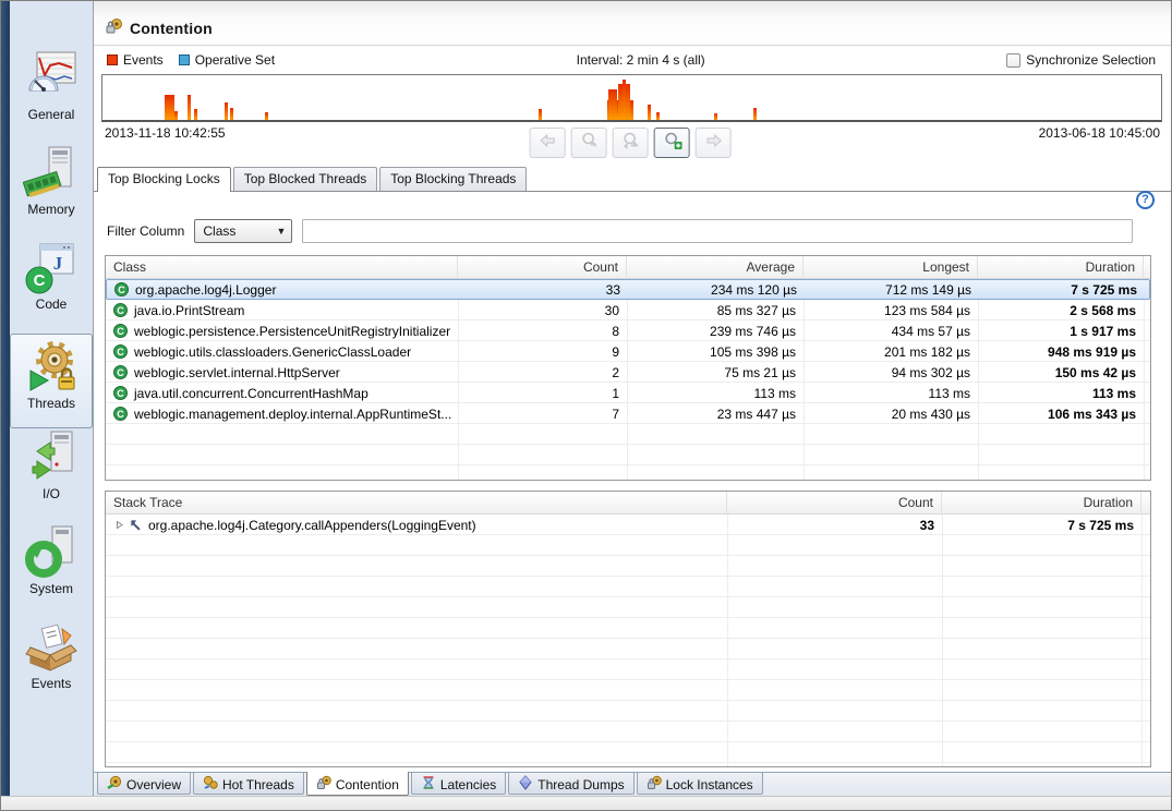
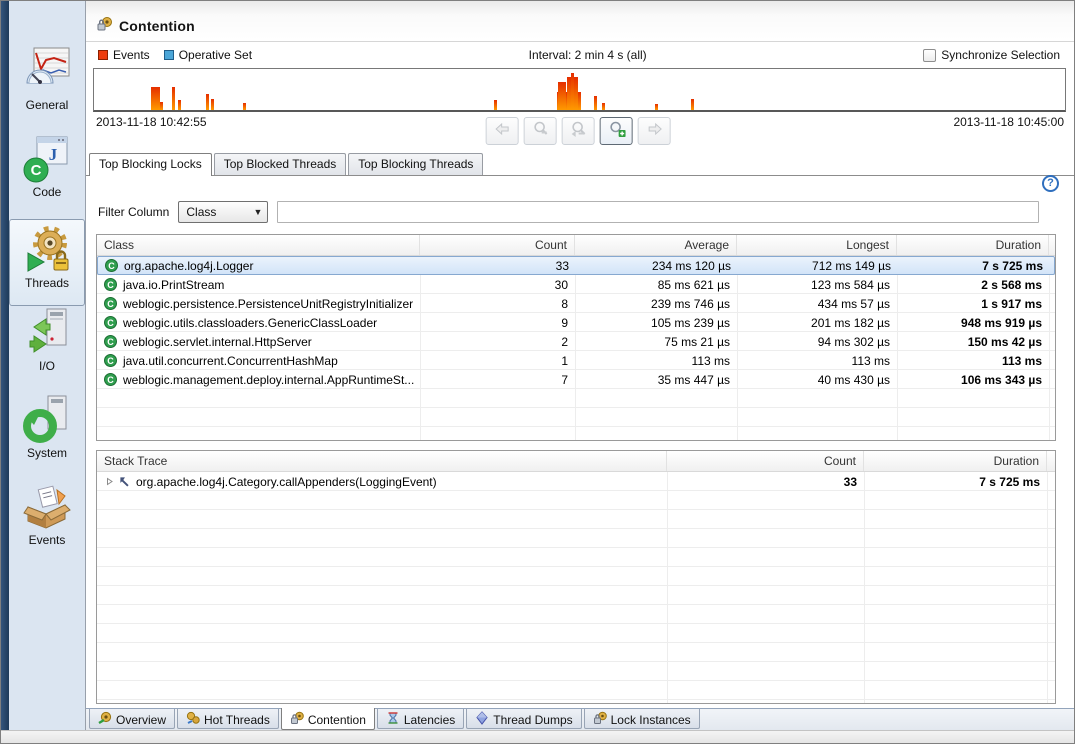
  General
- Memory
  J
  C
  Code
  Threads
  I/O
  System
  Events
  Contention
  Events
  Operative Set
  Interval: 2 min 4 s (all)
  Synchronize Selection
  2013-11-18 10:42:55
- 2013-06-18 10:45:00
+ 2013-11-18 10:45:00
  Top Blocking Locks
  Top Blocked Threads
  Top Blocking Threads
  ?
  Filter Column
  Class
  ▼
  Class
  Count
  Average
  Longest
  Duration
  C
  org.apache.log4j.Logger
  33
  234 ms 120 µs
  712 ms 149 µs
  7 s 725 ms
  C
  java.io.PrintStream
  30
- 85 ms 327 µs
+ 85 ms 621 µs
  123 ms 584 µs
  2 s 568 ms
  C
  weblogic.persistence.PersistenceUnitRegistryInitializer
  8
  239 ms 746 µs
  434 ms 57 µs
  1 s 917 ms
  C
  weblogic.utils.classloaders.GenericClassLoader
  9
- 105 ms 398 µs
+ 105 ms 239 µs
  201 ms 182 µs
  948 ms 919 µs
  C
  weblogic.servlet.internal.HttpServer
  2
  75 ms 21 µs
  94 ms 302 µs
  150 ms 42 µs
  C
  java.util.concurrent.ConcurrentHashMap
  1
  113 ms
  113 ms
  113 ms
  C
  weblogic.management.deploy.internal.AppRuntimeSt...
  7
- 23 ms 447 µs
+ 35 ms 447 µs
- 20 ms 430 µs
+ 40 ms 430 µs
  106 ms 343 µs
  Stack Trace
  Count
  Duration
  org.apache.log4j.Category.callAppenders(LoggingEvent)
  33
  7 s 725 ms
  Overview
  Hot Threads
  Contention
  Latencies
  Thread Dumps
  Lock Instances
